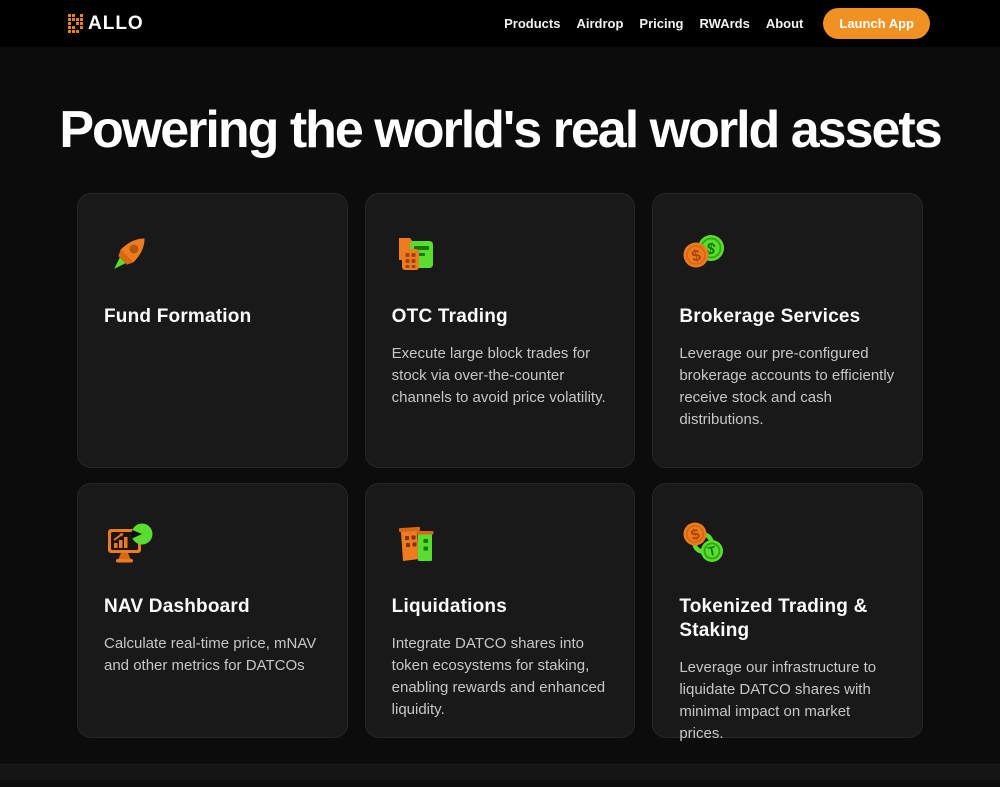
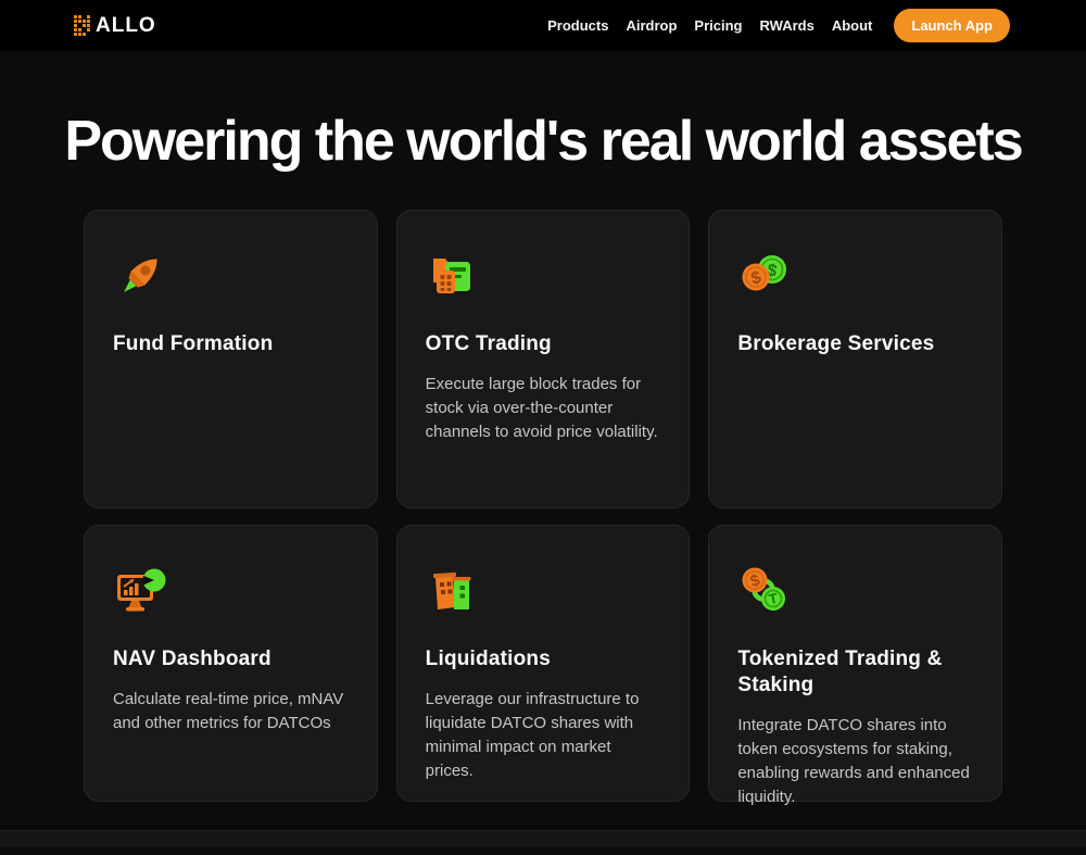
  ALLO
  Products
  Airdrop
  Pricing
  RWArds
  About
  Launch App
  Powering the world's real world assets
  Fund Formation
  OTC Trading
  Execute large block trades for stock via over-the-counter channels to avoid price volatility.
  Brokerage Services
- Leverage our pre-configured brokerage accounts to efficiently receive stock and cash distributions.
  NAV Dashboard
  Calculate real-time price, mNAV and other metrics for DATCOs
  Liquidations
- Integrate DATCO shares into token ecosystems for staking, enabling rewards and enhanced liquidity.
+ Leverage our infrastructure to liquidate DATCO shares with minimal impact on market prices.
  Tokenized Trading & Staking
- Leverage our infrastructure to liquidate DATCO shares with minimal impact on market prices.
+ Integrate DATCO shares into token ecosystems for staking, enabling rewards and enhanced liquidity.
